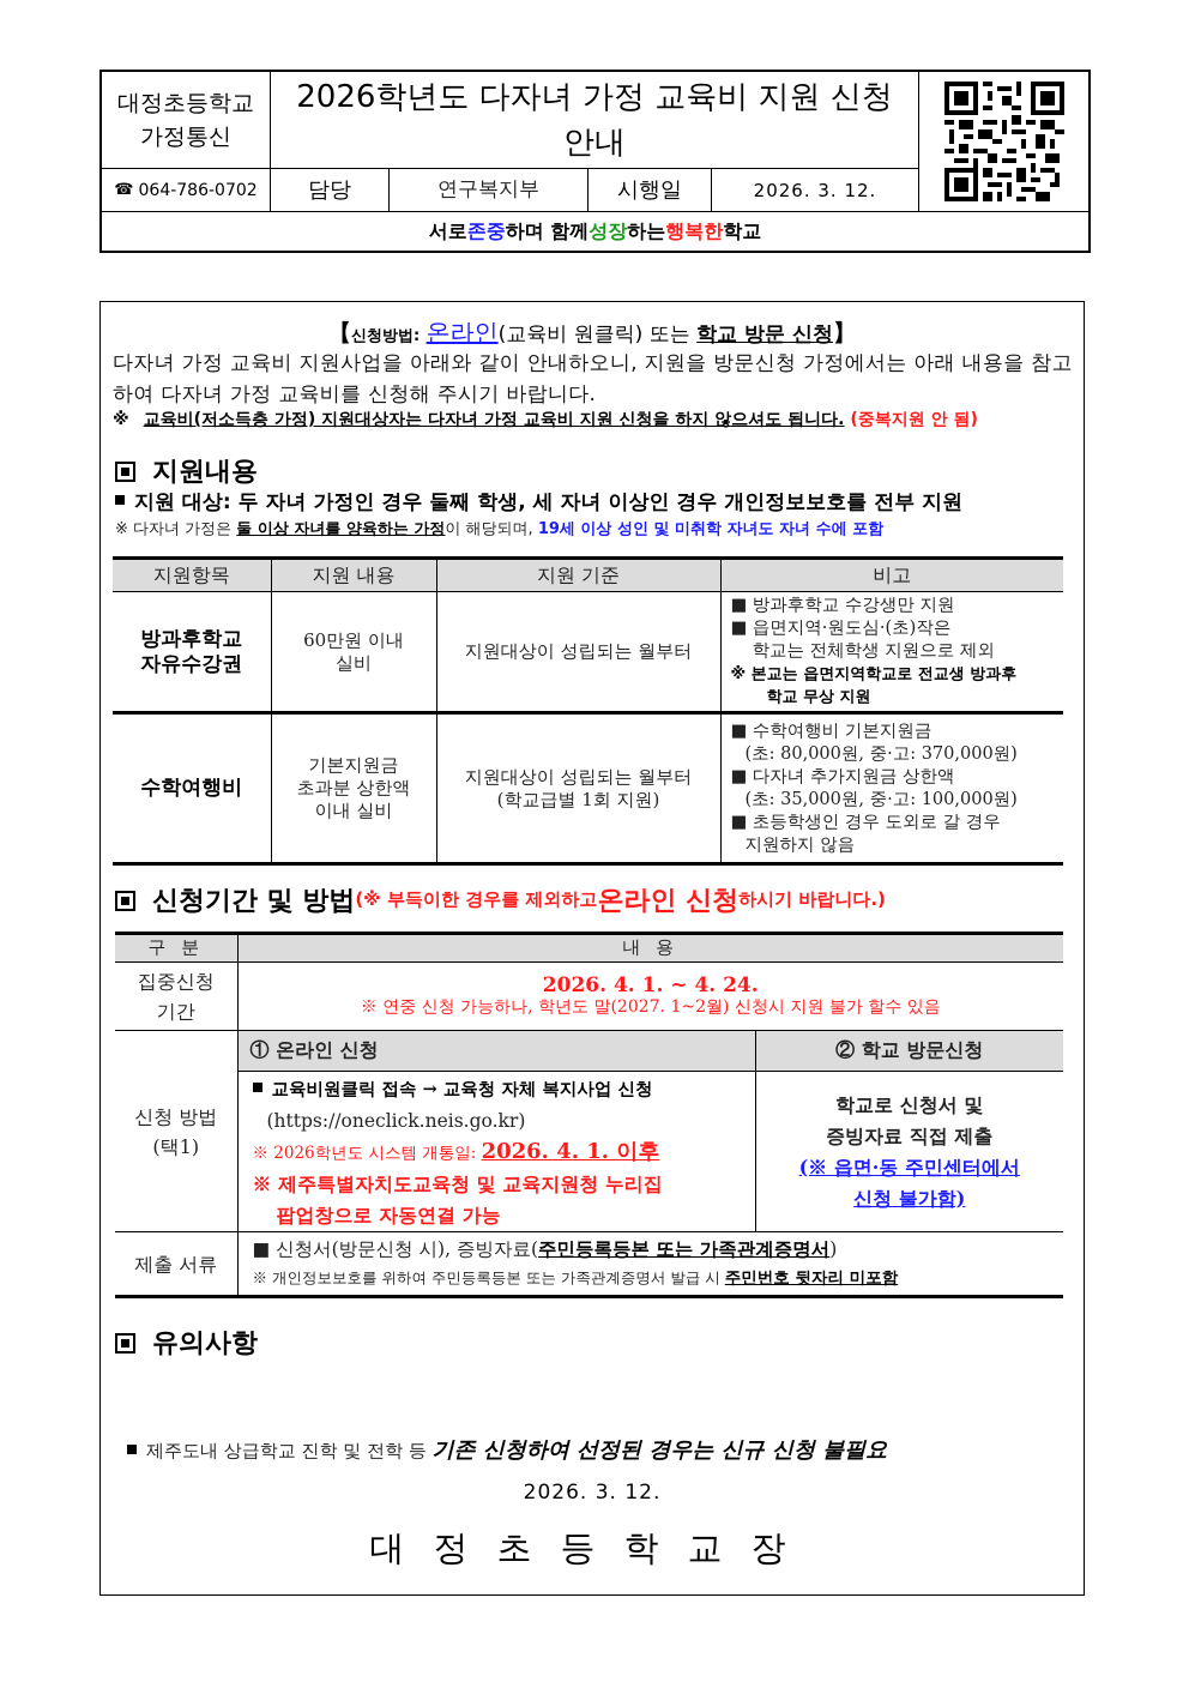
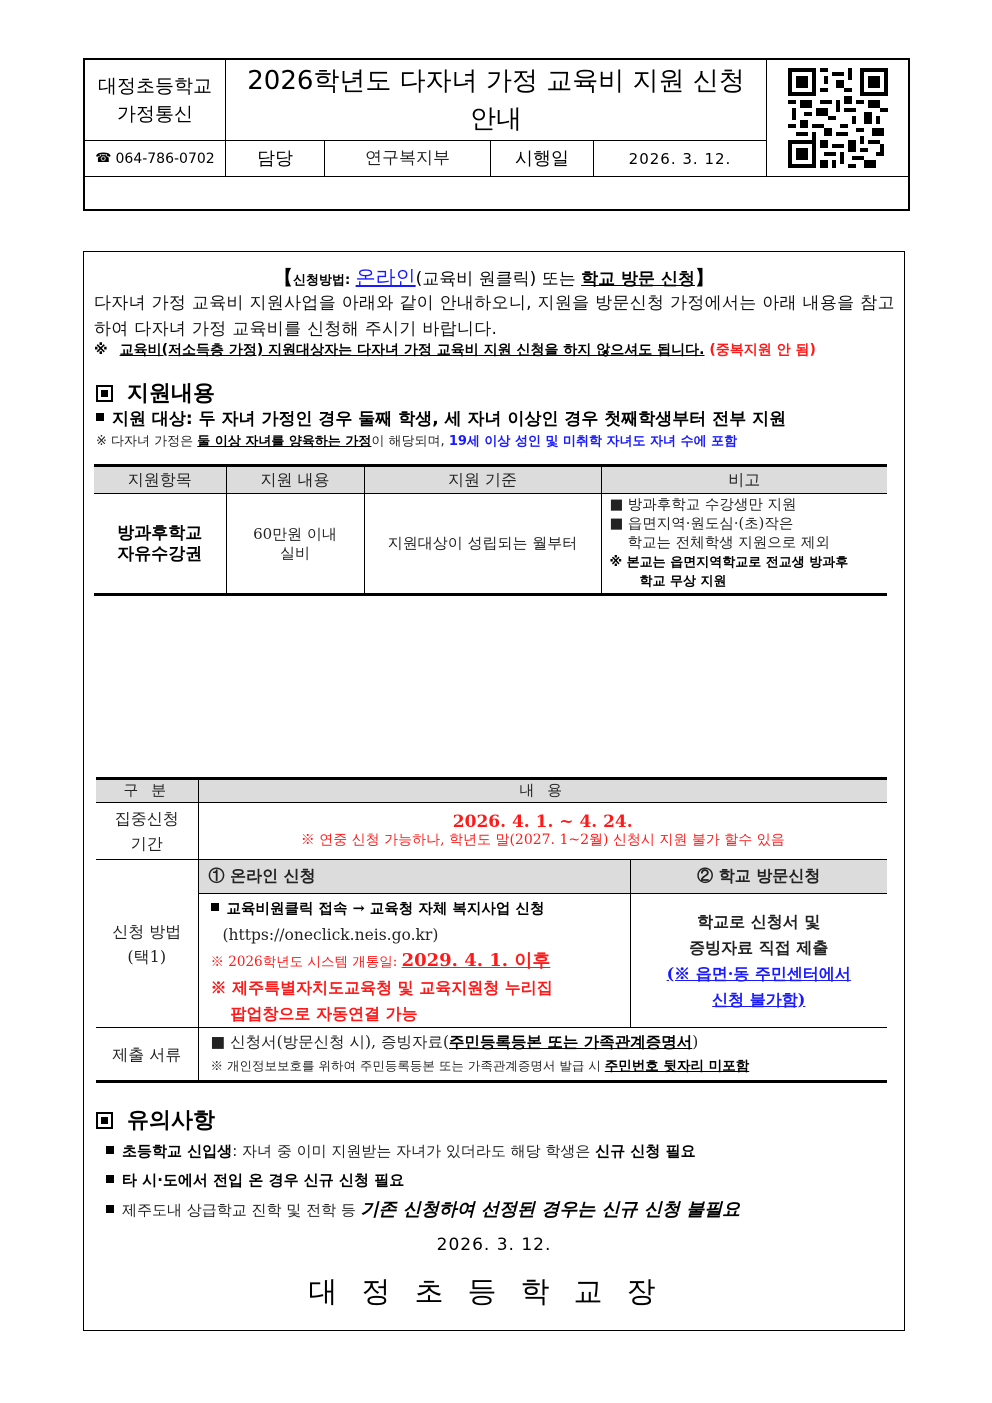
  대정초등학교
  가정통신
  2026학년도 다자녀 가정 교육비 지원 신청
  안내
  ☎
  064-786-0702
  담당
  연구복지부
  시행일
  2026. 3. 12.
- 서로
- 존중
- 하며 함께
- 성장
- 하는
- 행복한
- 학교
  【신청방법: 온라인(교육비 원클릭) 또는 학교 방문 신청】
  다자녀 가정 교육비 지원사업을 아래와 같이 안내하오니, 지원을 방문신청 가정에서는 아래 내용을 참고하여 다자녀 가정 교육비를 신청해 주시기 바랍니다.
  ※ 교육비(저소득층 가정) 지원대상자는 다자녀 가정 교육비 지원 신청을 하지 않으셔도 됩니다. (중복지원 안 됨)
  지원내용
- 지원 대상: 두 자녀 가정인 경우 둘째 학생, 세 자녀 이상인 경우 개인정보보호를 전부 지원
+ 지원 대상: 두 자녀 가정인 경우 둘째 학생, 세 자녀 이상인 경우 첫째학생부터 전부 지원
  ※ 다자녀 가정은 둘 이상 자녀를 양육하는 가정이 해당되며, 19세 이상 성인 및 미취학 자녀도 자녀 수에 포함
  지원항목	지원 내용	지원 기준	비고
  방과후학교 자유수강권	60만원 이내 실비	지원대상이 성립되는 월부터	■ 방과후학교 수강생만 지원 ■ 읍면지역·원도심·(초)작은 학교는 전체학생 지원으로 제외 ※ 본교는 읍면지역학교로 전교생 방과후 학교 무상 지원
- 수학여행비	기본지원금 초과분 상한액 이내 실비	지원대상이 성립되는 월부터 (학교급별 1회 지원)	■ 수학여행비 기본지원금 (초: 80,000원, 중·고: 370,000원) ■ 다자녀 추가지원금 상한액 (초: 35,000원, 중·고: 100,000원) ■ 초등학생인 경우 도외로 갈 경우 지원하지 않음
- 신청기간 및 방법
- (※ 부득이한 경우를 제외하고
- 온라인 신청
- 하시기 바랍니다.)
  구 분	내 용
  집중신청 기간	2026. 4. 1. ~ 4. 24. ※ 연중 신청 가능하나, 학년도 말(2027. 1~2월) 신청시 지원 불가 할수 있음
  신청 방법 (택1)	① 온라인 신청	② 학교 방문신청
- 교육비원클릭 접속 → 교육청 자체 복지사업 신청 (https://oneclick.neis.go.kr) ※ 2026학년도 시스템 개통일: 2026. 4. 1. 이후 ※ 제주특별자치도교육청 및 교육지원청 누리집 팝업창으로 자동연결 가능	학교로 신청서 및 증빙자료 직접 제출 (※ 읍면·동 주민센터에서 신청 불가함)
+ 교육비원클릭 접속 → 교육청 자체 복지사업 신청 (https://oneclick.neis.go.kr) ※ 2026학년도 시스템 개통일: 2029. 4. 1. 이후 ※ 제주특별자치도교육청 및 교육지원청 누리집 팝업창으로 자동연결 가능	학교로 신청서 및 증빙자료 직접 제출 (※ 읍면·동 주민센터에서 신청 불가함)
  제출 서류	■ 신청서(방문신청 시), 증빙자료(주민등록등본 또는 가족관계증명서) ※ 개인정보보호를 위하여 주민등록등본 또는 가족관계증명서 발급 시 주민번호 뒷자리 미포함
  유의사항
+ 초등학교 신입생: 자녀 중 이미 지원받는 자녀가 있더라도 해당 학생은 신규 신청 필요
+ 타 시·도에서 전입 온 경우 신규 신청 필요
  제주도내 상급학교 진학 및 전학 등 기존 신청하여 선정된 경우는 신규 신청 불필요
  2026. 3. 12.
  대정초등학교장
